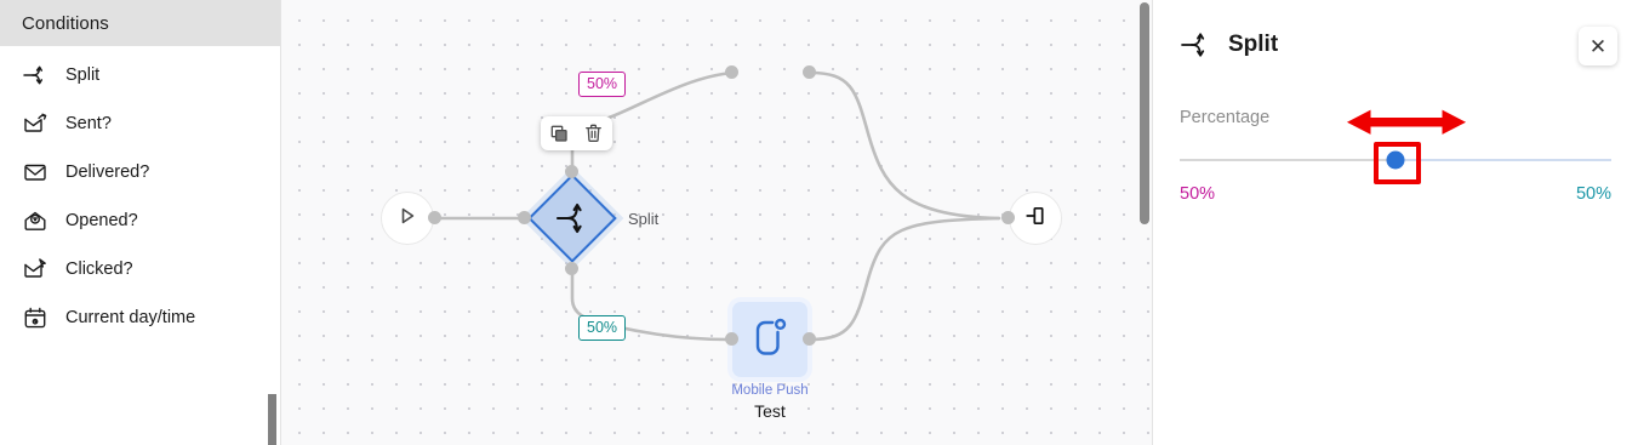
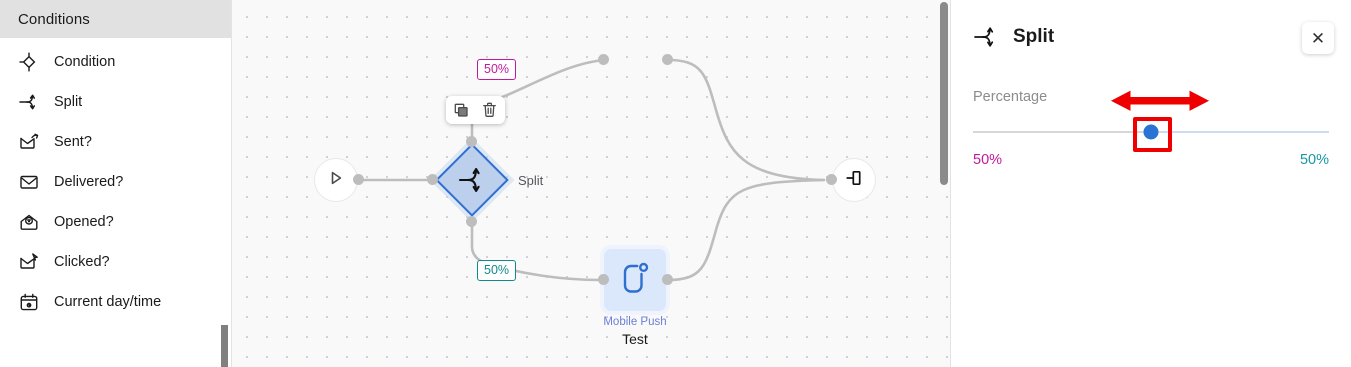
  Conditions
+ Condition
  Split
  Sent?
  Delivered?
  Opened?
  Clicked?
  Current day/time
  Split
  50%
  50%
  Mobile Push
  Test
  Split
  ✕
  Percentage
  50%
  50%
